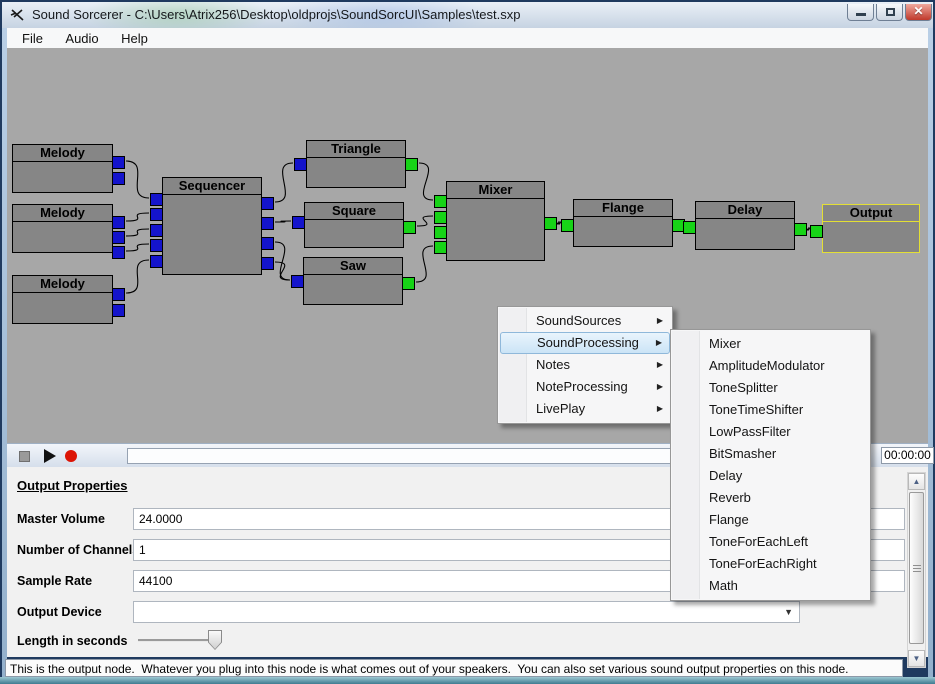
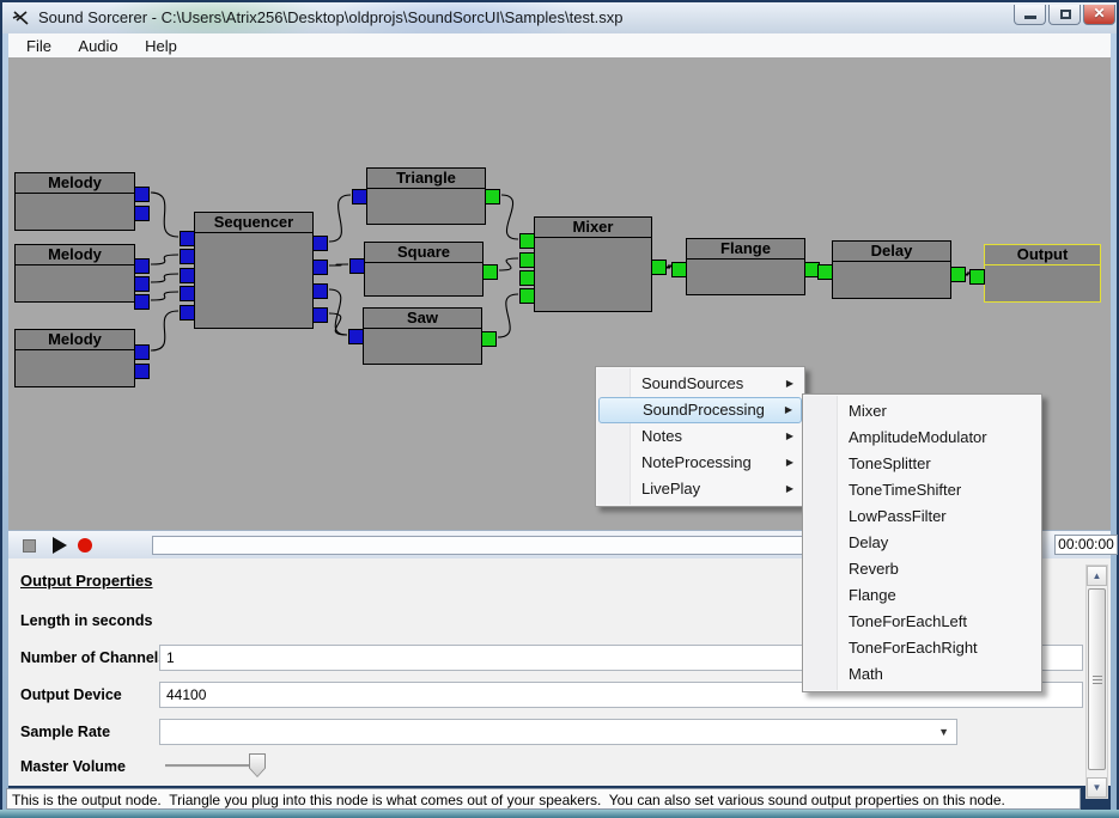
  Sound Sorcerer - C:\Users\Atrix256\Desktop\oldprojs\SoundSorcUI\Samples\test.sxp
  ✕
  File Audio Help
  Melody
  Melody
  Melody
  Sequencer
  Triangle
  Square
  Saw
  Mixer
  Flange
  Delay
  Output
  00:00:00
  Output Properties
- Master Volume
+ Length in seconds
- 24.0000
  Number of Channel
  1
- Sample Rate
+ Output Device
  44100
- Output Device
+ Sample Rate
  ▼
- Length in seconds
+ Master Volume
  ▲
  ▼
- This is the output node. Whatever you plug into this node is what comes out of your speakers. You can also set various sound output properties on this node.
+ This is the output node. Triangle you plug into this node is what comes out of your speakers. You can also set various sound output properties on this node.
  SoundSources
  ▶
  SoundProcessing
  ▶
  Notes
  ▶
  NoteProcessing
  ▶
  LivePlay
  ▶
  Mixer
  AmplitudeModulator
  ToneSplitter
  ToneTimeShifter
  LowPassFilter
- BitSmasher
  Delay
  Reverb
  Flange
  ToneForEachLeft
  ToneForEachRight
  Math
